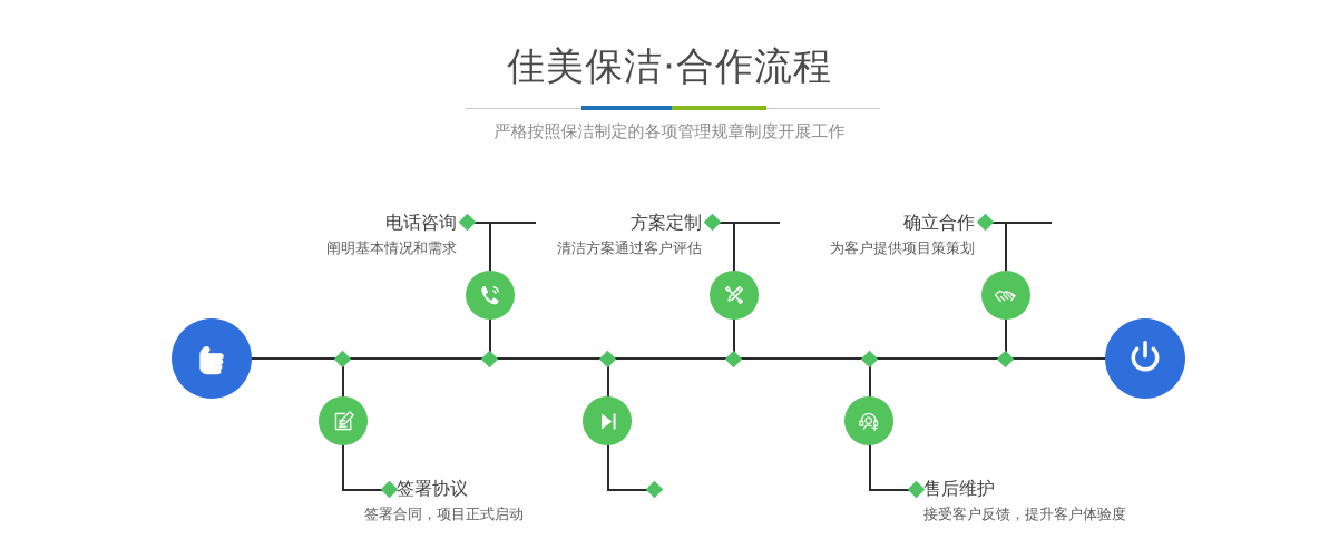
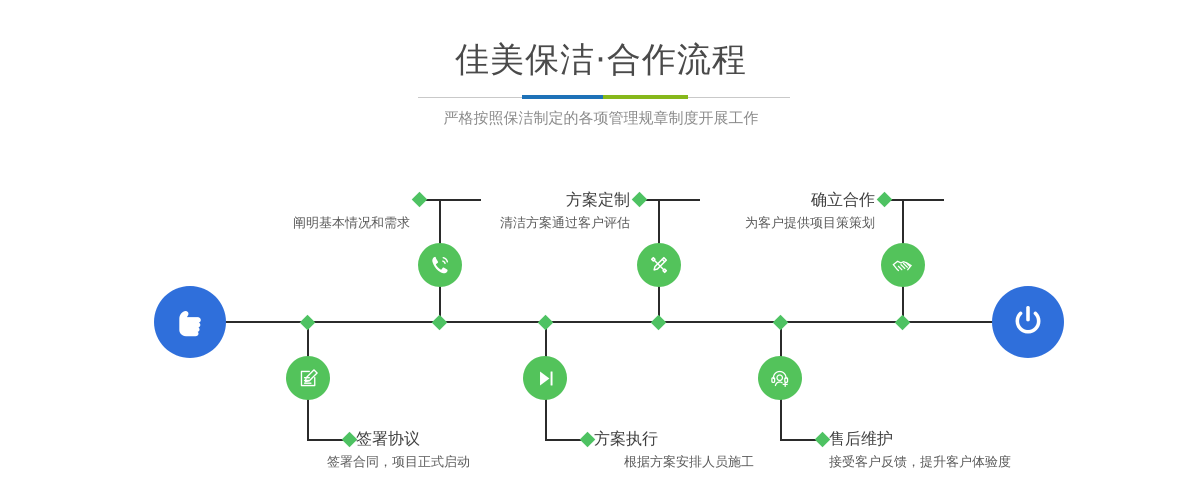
  佳美保洁·合作流程
  严格按照保洁制定的各项管理规章制度开展工作
- 电话咨询
  阐明基本情况和需求
  方案定制
  清洁方案通过客户评估
  确立合作
  为客户提供项目策策划
  签署协议
  签署合同，项目正式启动
+ 方案执行
+ 根据方案安排人员施工
  售后维护
  接受客户反馈，提升客户体验度
